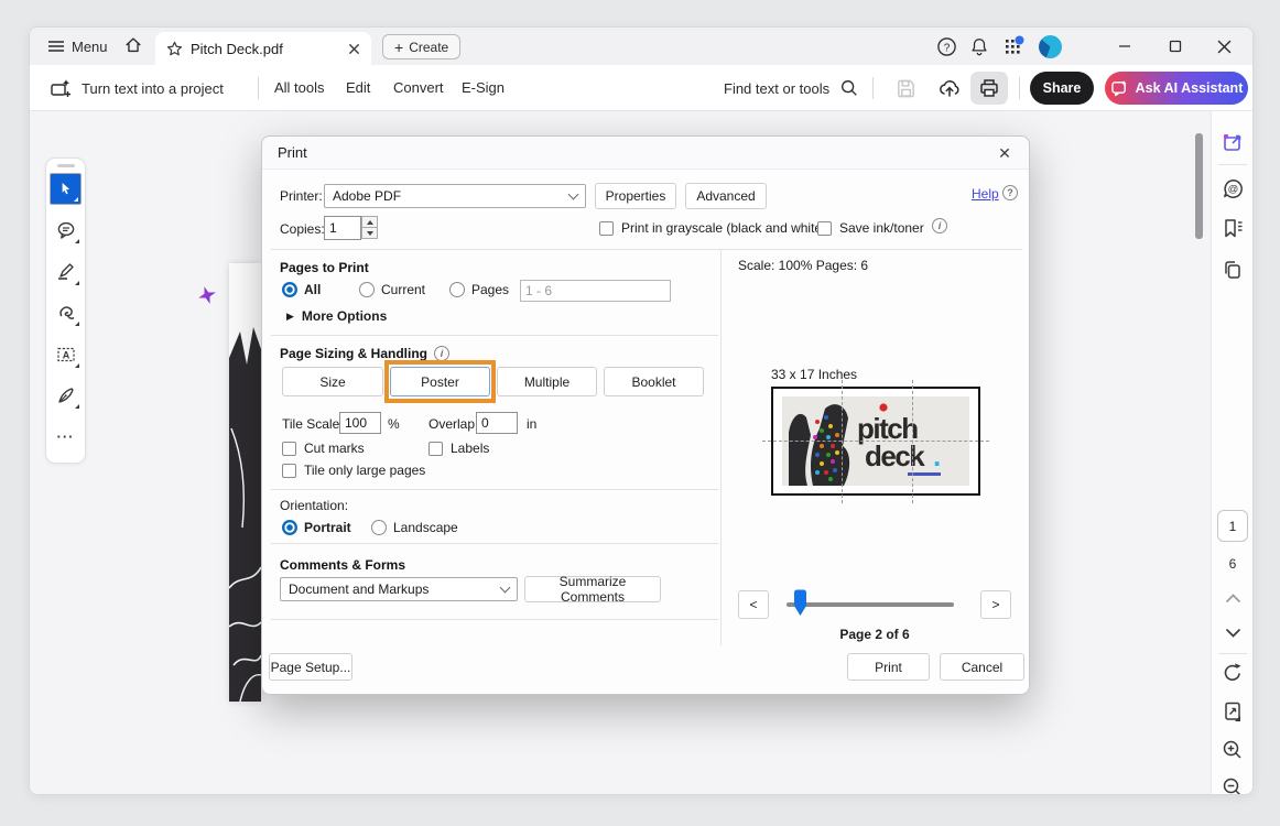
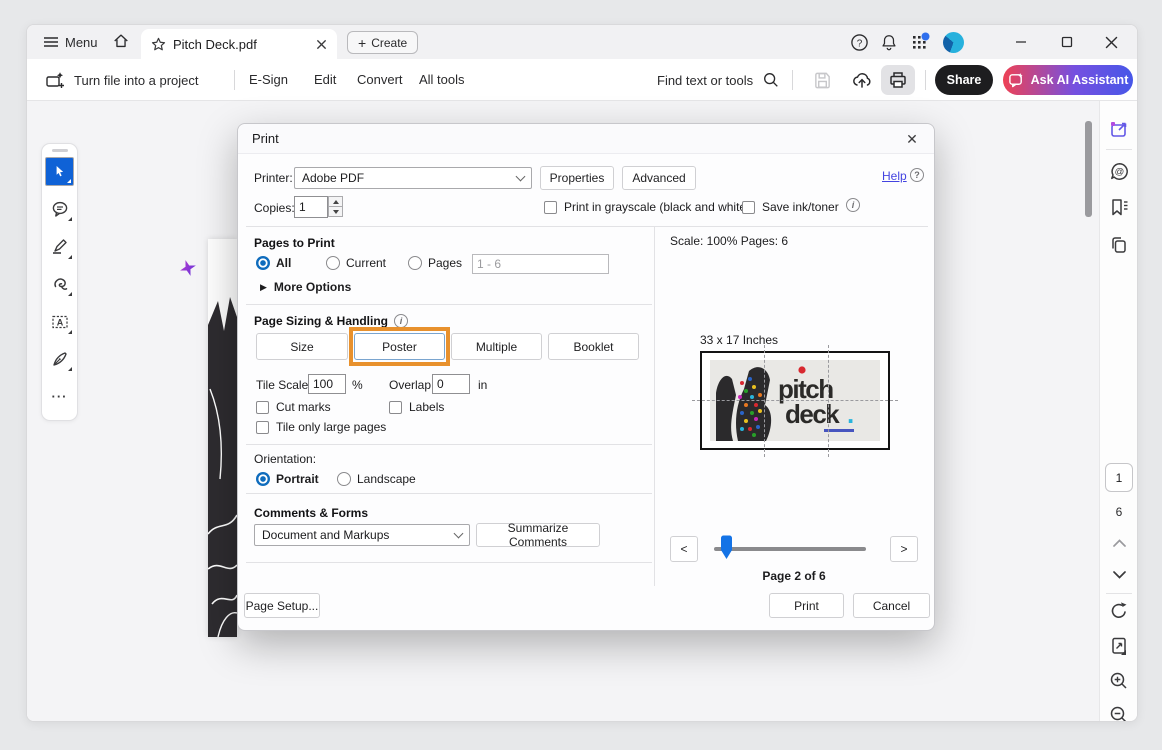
  Menu
  Pitch Deck.pdf
  +
  Create
  ?
- Turn text into a project
+ Turn file into a project
- All tools
+ E-Sign
  Edit
  Convert
- E-Sign
+ All tools
  Find text or tools
  Share
  Ask AI Assistant
  A
  ···
  @
  1
  6
  Print
  ✕
  Printer:
  Adobe PDF
  Properties
  Advanced
  Help
  ?
  Copies
  1
  Print in grayscale (black and whit
  Save ink/toner
  i
  Pages to Print
  All
  Current
  Pages
  1 - 6
  ▶
  More Options
  Page Sizing & Handling
  i
  Size
  Poster
  Multiple
  Booklet
  Tile Scale
  100
  %
  Overlap
  0
  in
  Cut marks
  Labels
  Tile only large pages
  Orientation:
  Portrait
  Landscape
  Comments & Forms
  Document and Markups
  Summarize Comments
  Scale: 100% Pages: 6
  33 x 17 Inches
  pitch
  deck
  .
  <
  >
  Page 2 of 6
  Page Setup...
  Print
  Cancel
